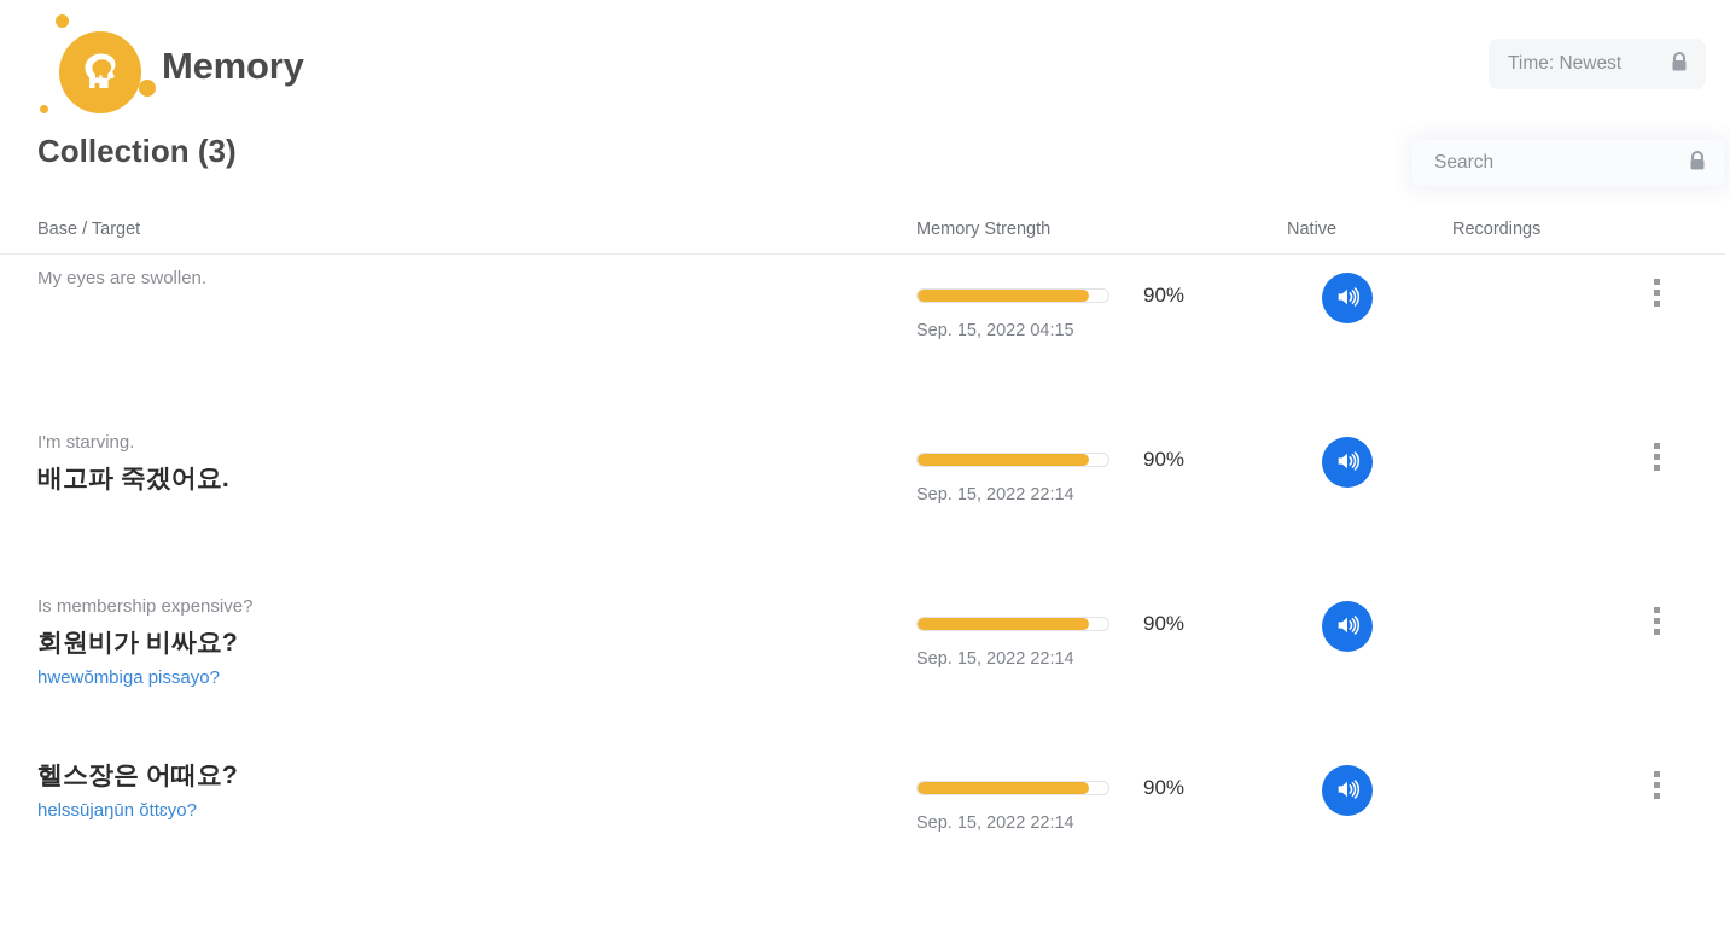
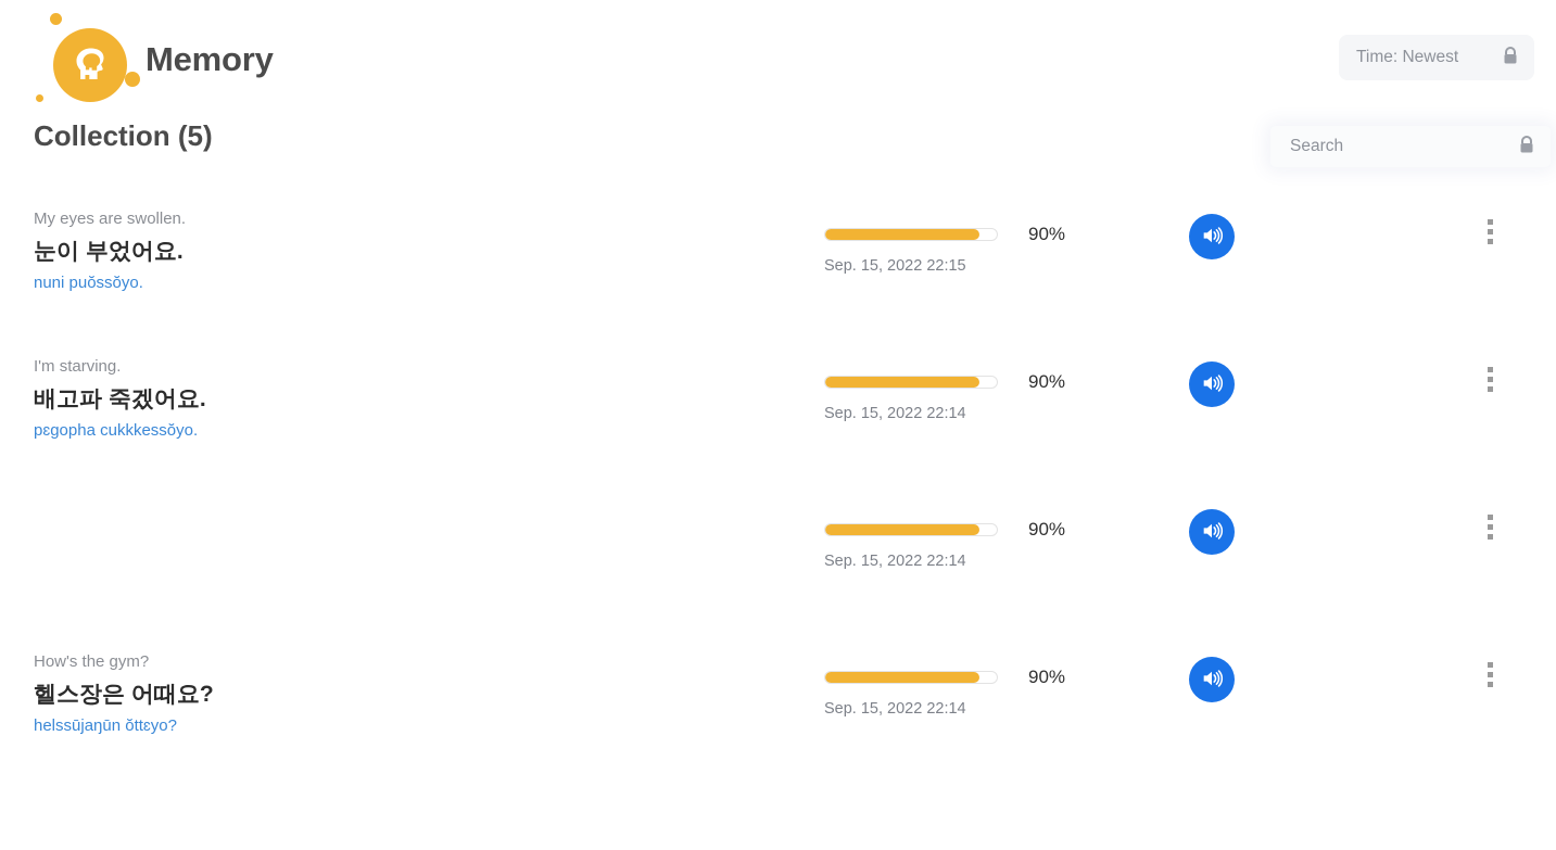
  Memory
  Time: Newest
- Collection (3)
+ Collection (5)
  Search
- Base / Target
- Memory Strength
- Native
- Recordings
  My eyes are swollen.
+ 눈이 부었어요.
+ nuni puŏssŏyo.
  90%
- Sep. 15, 2022 04:15
+ Sep. 15, 2022 22:15
  I'm starving.
  배고파 죽겠어요.
+ pɛgopha cukkkessŏyo.
  90%
  Sep. 15, 2022 22:14
- Is membership expensive?
- 회원비가 비싸요?
- hwewŏmbiga pissayo?
  90%
  Sep. 15, 2022 22:14
+ How's the gym?
  헬스장은 어때요?
  helssūjaŋūn ŏttɛyo?
  90%
  Sep. 15, 2022 22:14
